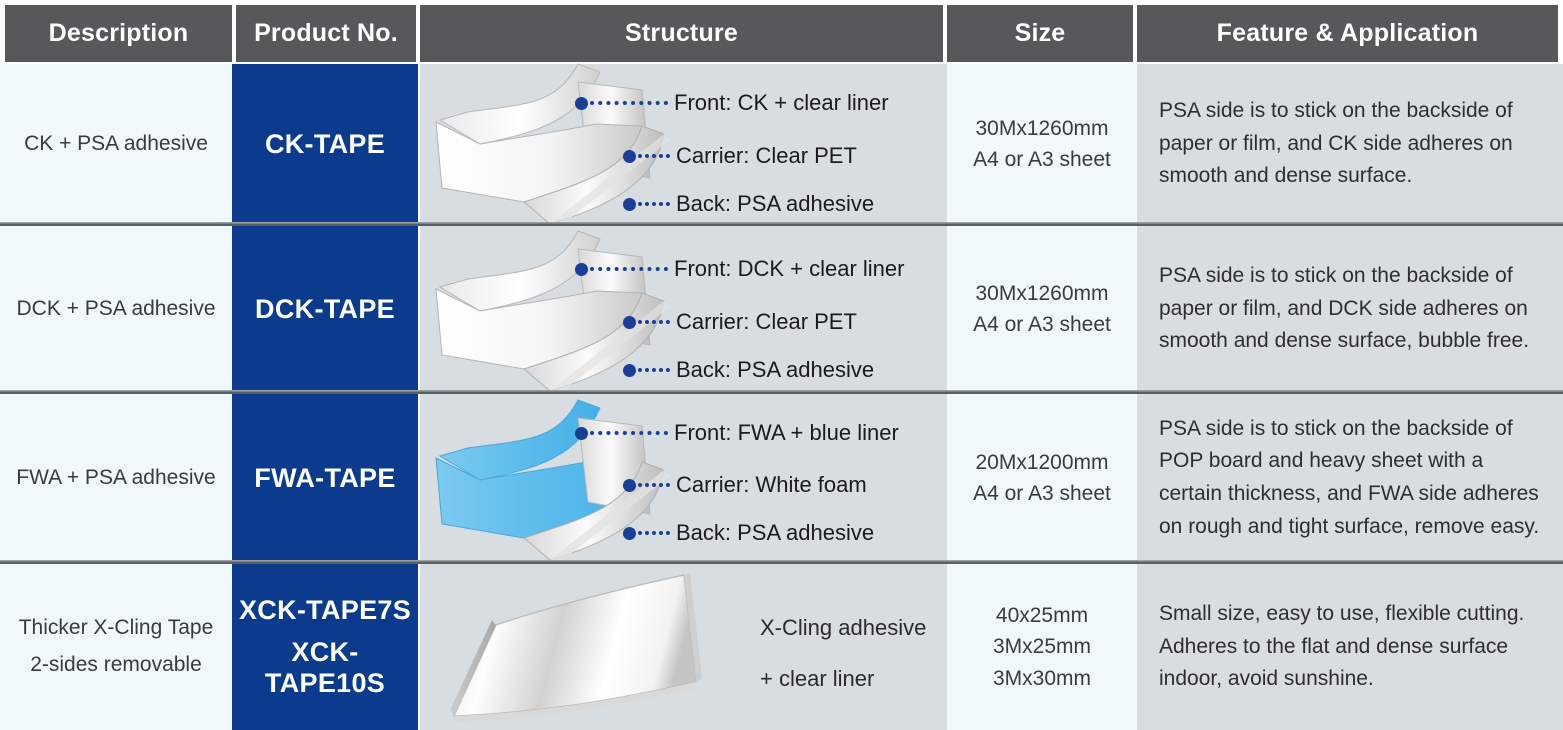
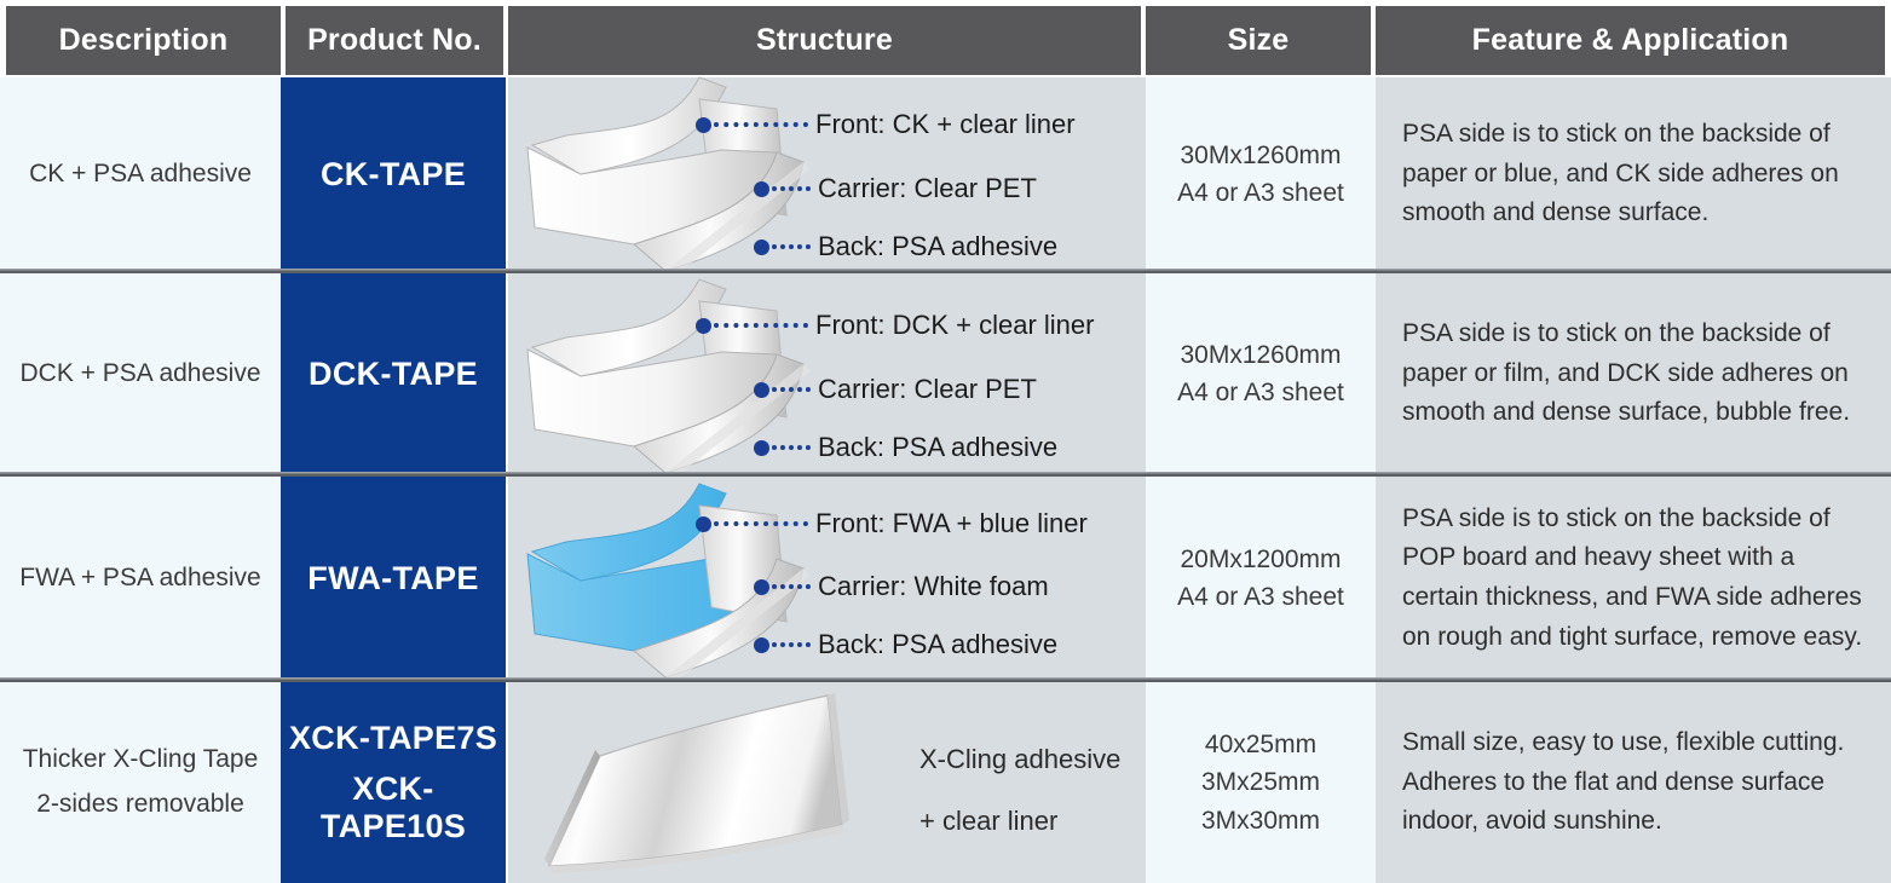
  Description
  Product No.
  Structure
  Size
  Feature & Application
  CK + PSA adhesive
  CK-TAPE
  Front: CK + clear liner
  Carrier: Clear PET
  Back: PSA adhesive
  30Mx1260mm
  A4 or A3 sheet
- PSA side is to stick on the backside of paper or film, and CK side adheres on smooth and dense surface.
+ PSA side is to stick on the backside of paper or blue, and CK side adheres on smooth and dense surface.
  DCK + PSA adhesive
  DCK-TAPE
  Front: DCK + clear liner
  Carrier: Clear PET
  Back: PSA adhesive
  30Mx1260mm
  A4 or A3 sheet
  PSA side is to stick on the backside of paper or film, and DCK side adheres on smooth and dense surface, bubble free.
  FWA + PSA adhesive
  FWA-TAPE
  Front: FWA + blue liner
  Carrier: White foam
  Back: PSA adhesive
  20Mx1200mm
  A4 or A3 sheet
  PSA side is to stick on the backside of POP board and heavy sheet with a certain thickness, and FWA side adheres on rough and tight surface, remove easy.
  Thicker X-Cling Tape
  2-sides removable
  XCK-TAPE7S
  XCK-TAPE10S
  X-Cling adhesive
  + clear liner
  40x25mm
  3Mx25mm
  3Mx30mm
  Small size, easy to use, flexible cutting. Adheres to the flat and dense surface indoor, avoid sunshine.
